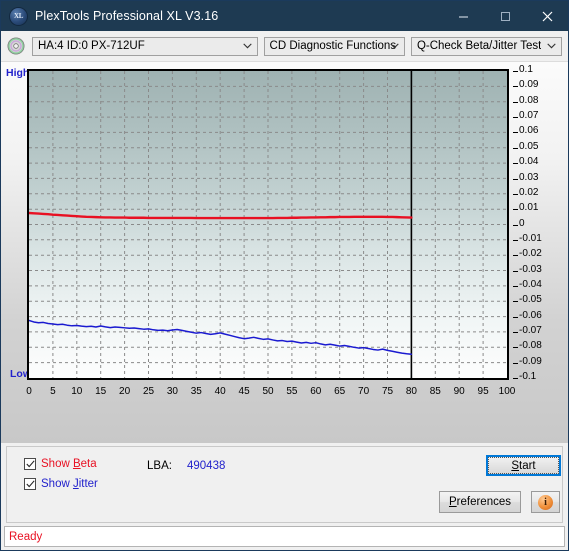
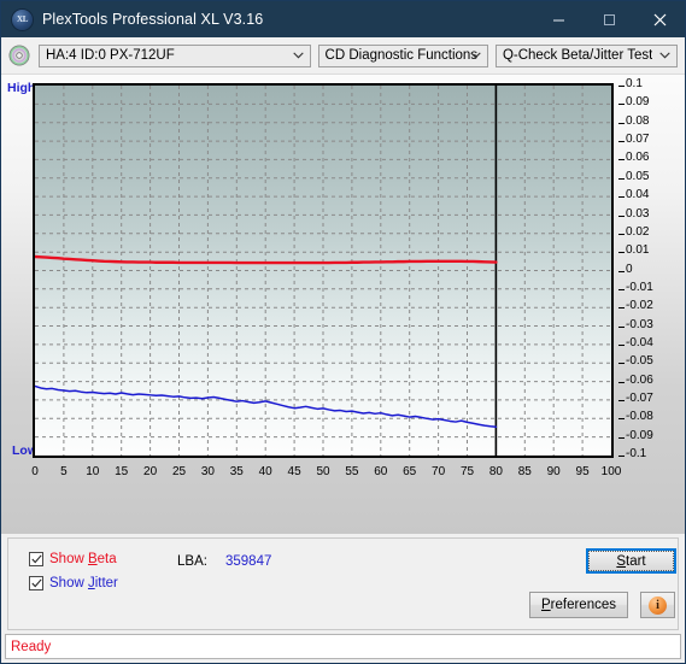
  XL
  PlexTools Professional XL V3.16
  HA:4 ID:0 PX-712UF
  CD Diagnostic Function
  Q-Check Beta/Jitter Test
  Hig
  0.1
  0.09
  0.08
  0.07
  0.06
  0.05
  0.04
  0.03
  0.02
  0.01
  0
  -0.01
  -0.02
  -0.03
  -0.04
  -0.05
  -0.06
  -0.07
  -0.08
  -0.09
  -0.1
  0
  5
  10
  15
  20
  25
  30
  35
  40
  45
  50
  55
  60
  65
  70
  75
  80
  85
  90
  95
  100
  Show Beta
  Show Jitter
  LBA:
- 490438
+ 359847
  Start
  Preferences
  i
  Ready
